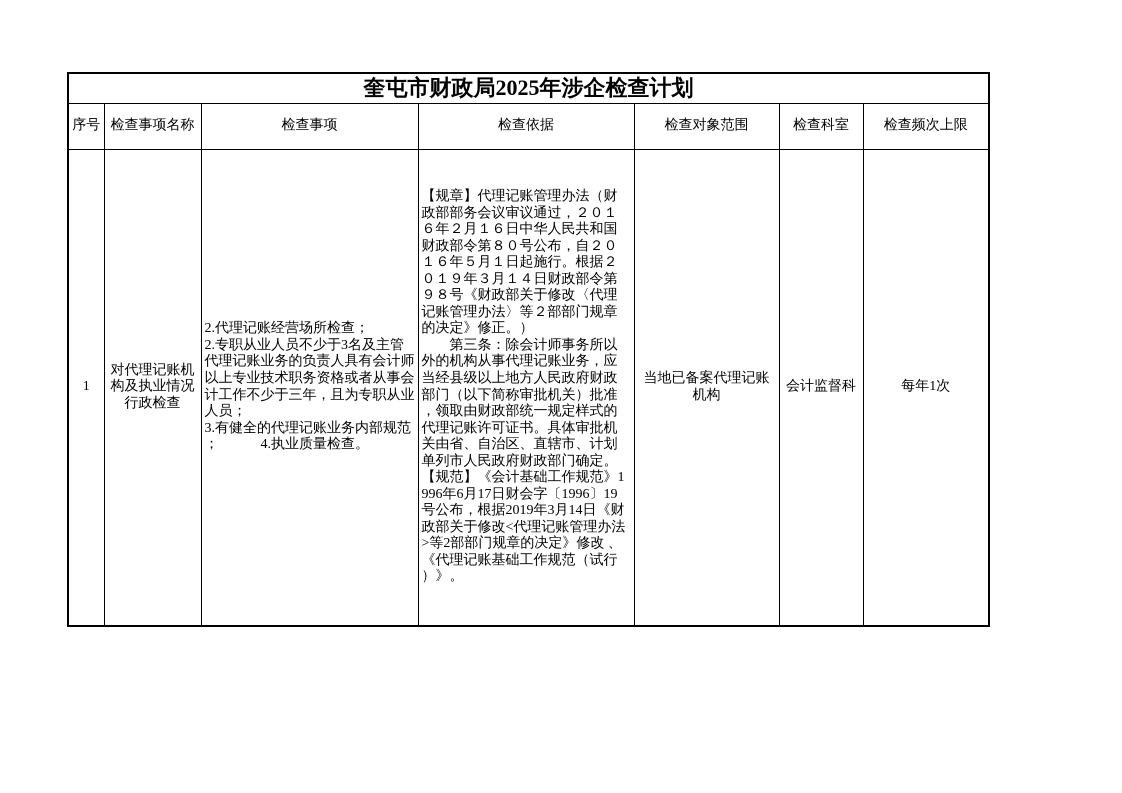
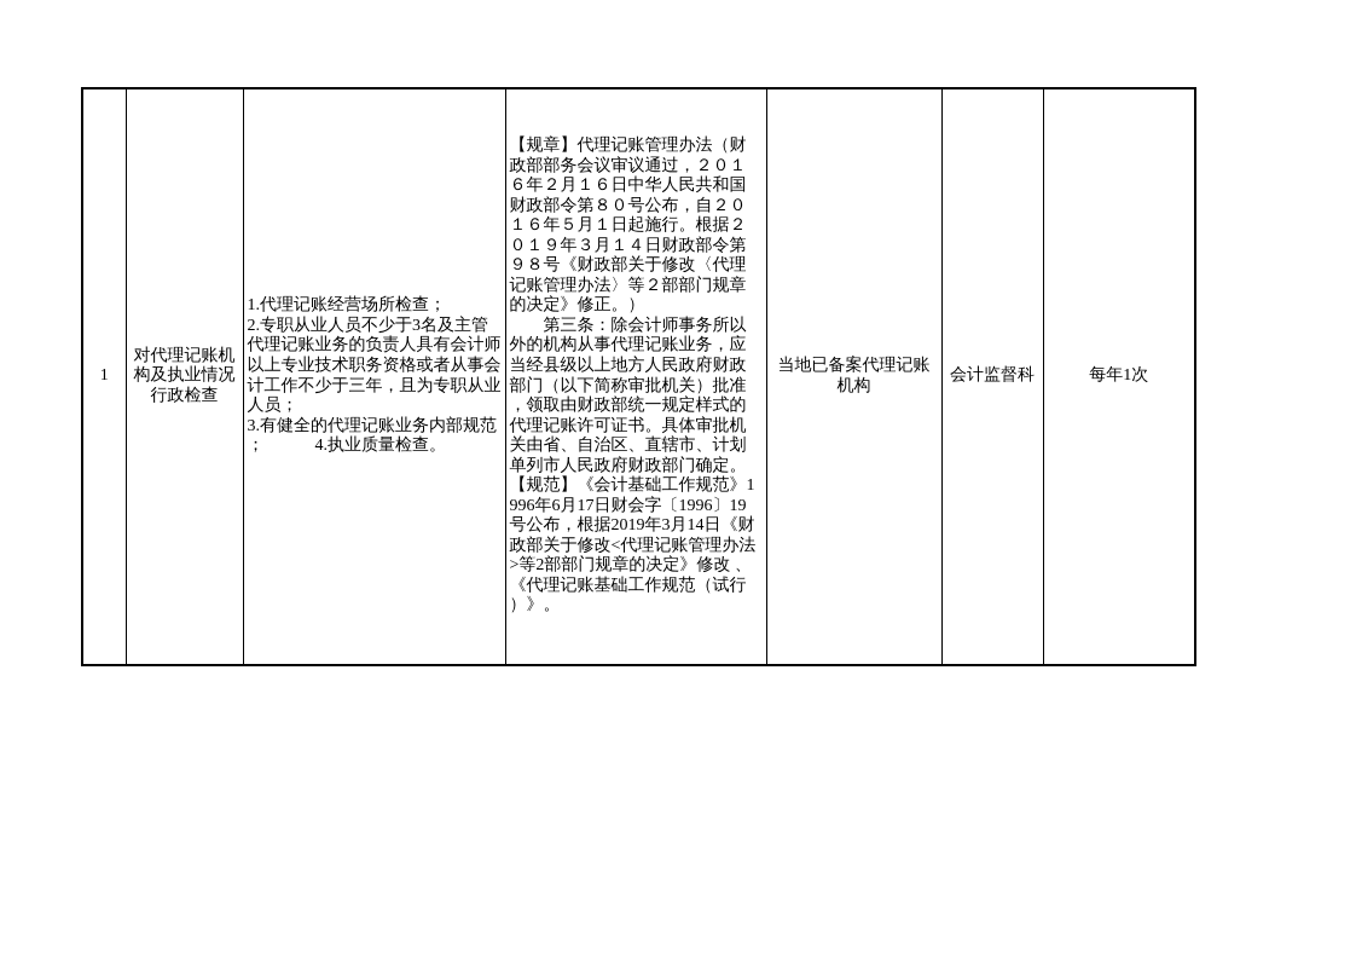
- 奎屯市财政局2025年涉企检查计划
- 序号	检查事项名称	检查事项	检查依据	检查对象范围	检查科室	检查频次上限
- 1	对代理记账机构及执业情况行政检查	2.代理记账经营场所检查； 2.专职从业人员不少于3名及主管代理记账业务的负责人具有会计师以上专业技术职务资格或者从事会计工作不少于三年，且为专职从业人员； 3.有健全的代理记账业务内部规范； 4.执业质量检查。	【规章】代理记账管理办法（财政部部务会议审议通过，２０１６年２月１６日中华人民共和国财政部令第８０号公布，自２０１６年５月１日起施行。根据２０１９年３月１４日财政部令第９８号《财政部关于修改〈代理记账管理办法〉等２部部门规章的决定》修正。） 第三条：除会计师事务所以外的机构从事代理记账业务，应当经县级以上地方人民政府财政部门（以下简称审批机关）批准，领取由财政部统一规定样式的代理记账许可证书。具体审批机关由省、自治区、直辖市、计划单列市人民政府财政部门确定。 【规范】《会计基础工作规范》1996年6月17日财会字〔1996〕19号公布，根据2019年3月14日《财政部关于修改<代理记账管理办法>等2部部门规章的决定》修改 、《代理记账基础工作规范（试行）》。	当地已备案代理记账机构	会计监督科	每年1次
+ 1	对代理记账机构及执业情况行政检查	1.代理记账经营场所检查； 2.专职从业人员不少于3名及主管代理记账业务的负责人具有会计师以上专业技术职务资格或者从事会计工作不少于三年，且为专职从业人员； 3.有健全的代理记账业务内部规范； 4.执业质量检查。	【规章】代理记账管理办法（财政部部务会议审议通过，２０１６年２月１６日中华人民共和国财政部令第８０号公布，自２０１６年５月１日起施行。根据２０１９年３月１４日财政部令第９８号《财政部关于修改〈代理记账管理办法〉等２部部门规章的决定》修正。） 第三条：除会计师事务所以外的机构从事代理记账业务，应当经县级以上地方人民政府财政部门（以下简称审批机关）批准，领取由财政部统一规定样式的代理记账许可证书。具体审批机关由省、自治区、直辖市、计划单列市人民政府财政部门确定。 【规范】《会计基础工作规范》1996年6月17日财会字〔1996〕19号公布，根据2019年3月14日《财政部关于修改<代理记账管理办法>等2部部门规章的决定》修改 、《代理记账基础工作规范（试行）》。	当地已备案代理记账机构	会计监督科	每年1次
